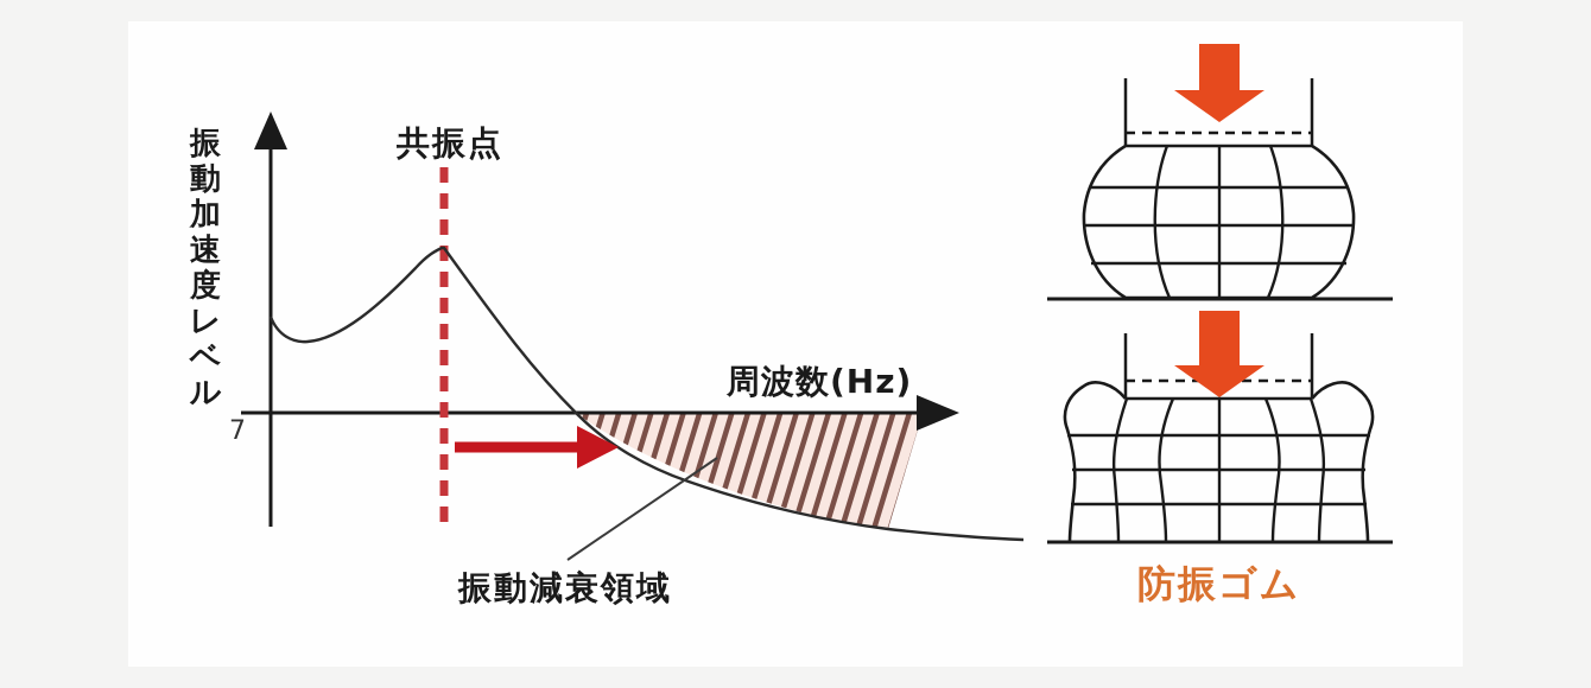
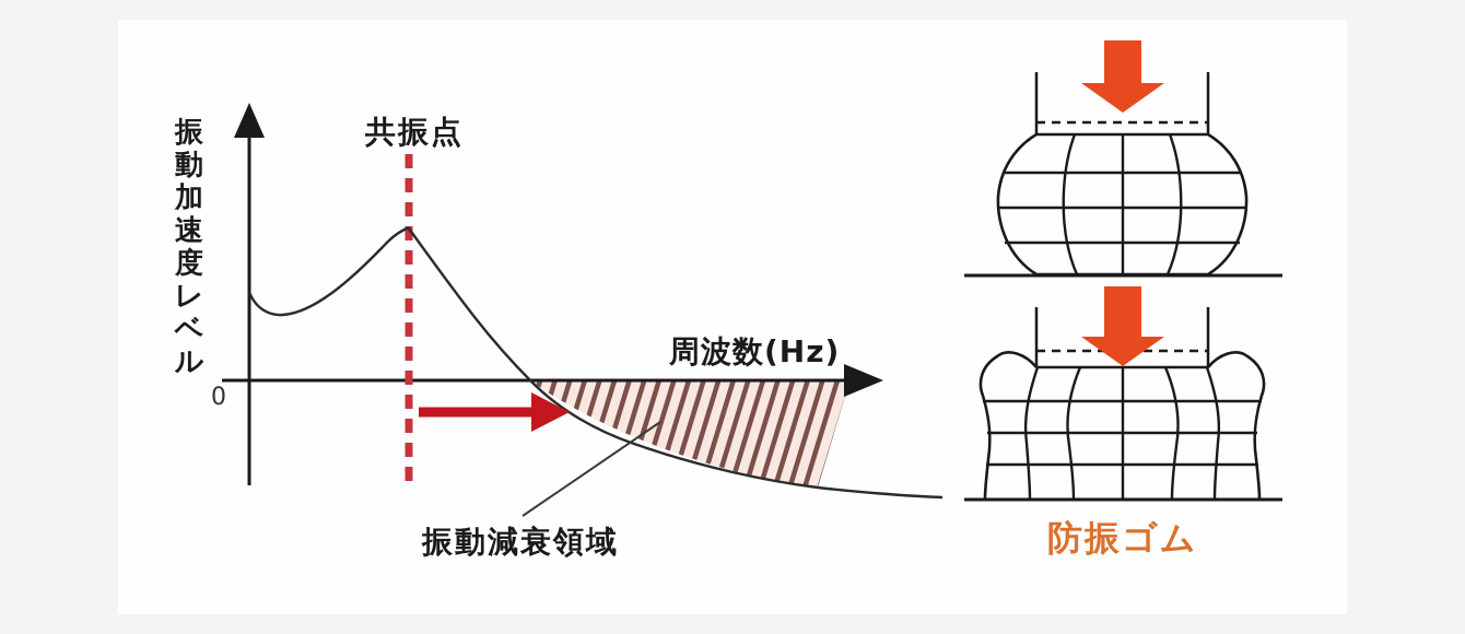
  振動加速度レベル
  共振点
- 7
+ 0
  周波数(Hz)
  振動減衰領域
  防振ゴム
